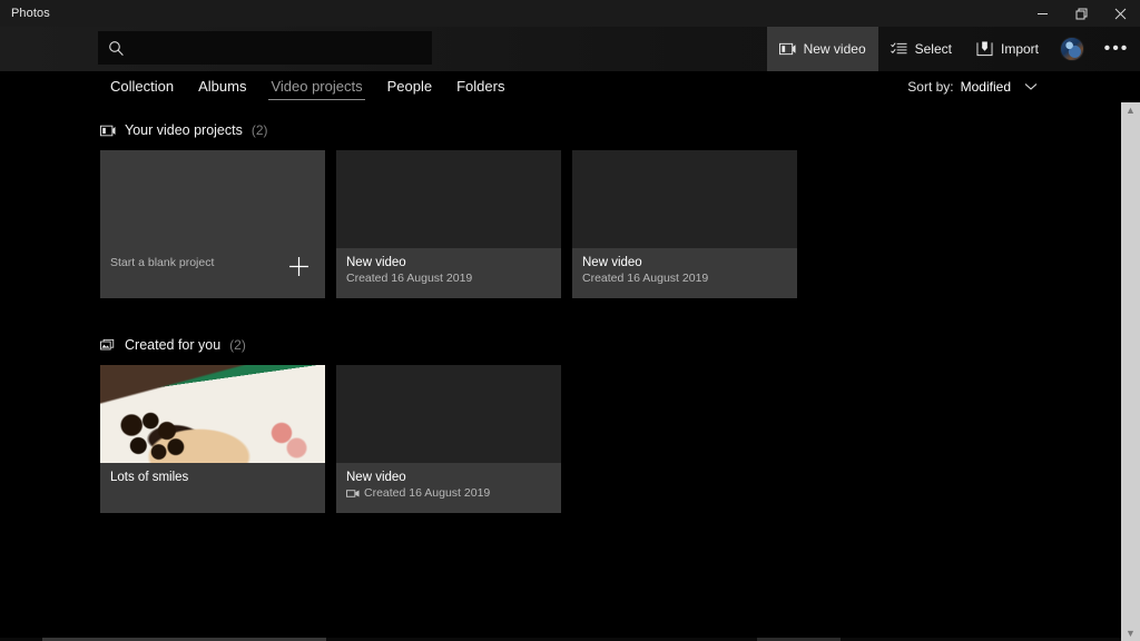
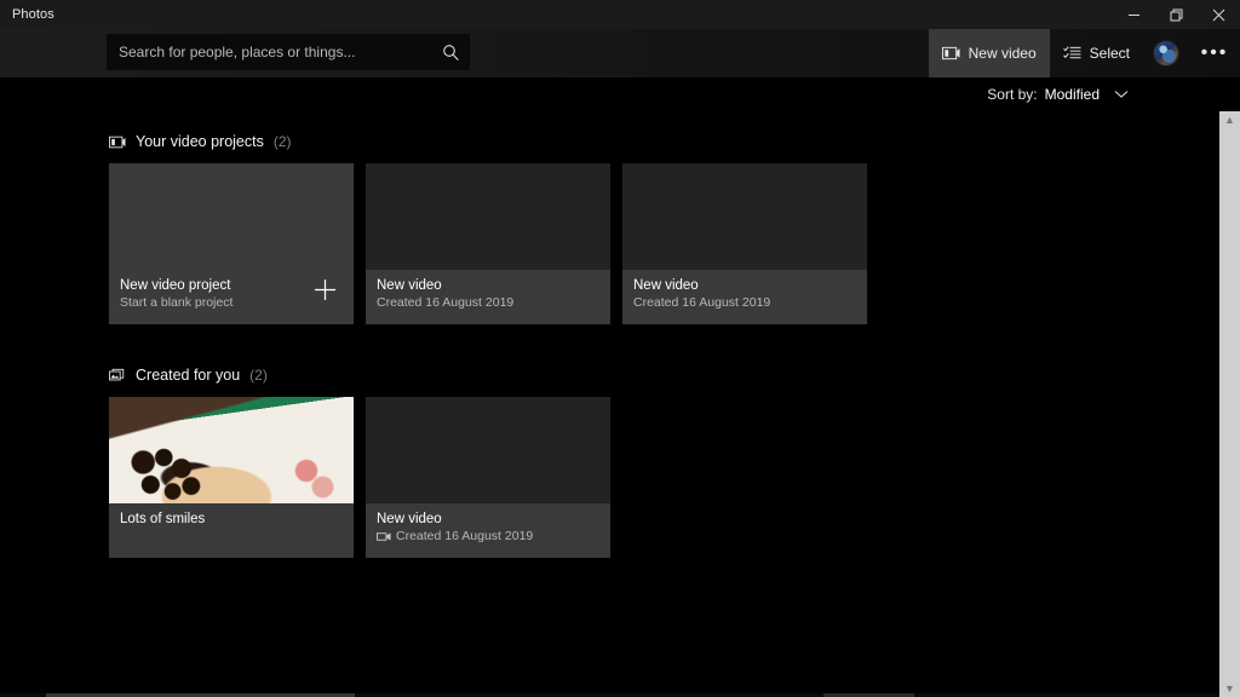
  Photos
+ Search for people, places or things...
  New video
  Select
- Import
  •••
- Collection
- Albums
- Video projects
- People
- Folders
  Sort by:
  Modified
  Your video projects
  (2)
+ New video project
  Start a blank project
  New video
  Created 16 August 2019
  New video
  Created 16 August 2019
  Created for you
  (2)
  Lots of smiles
  New video
  Created 16 August 2019
  ▲
  ▼
